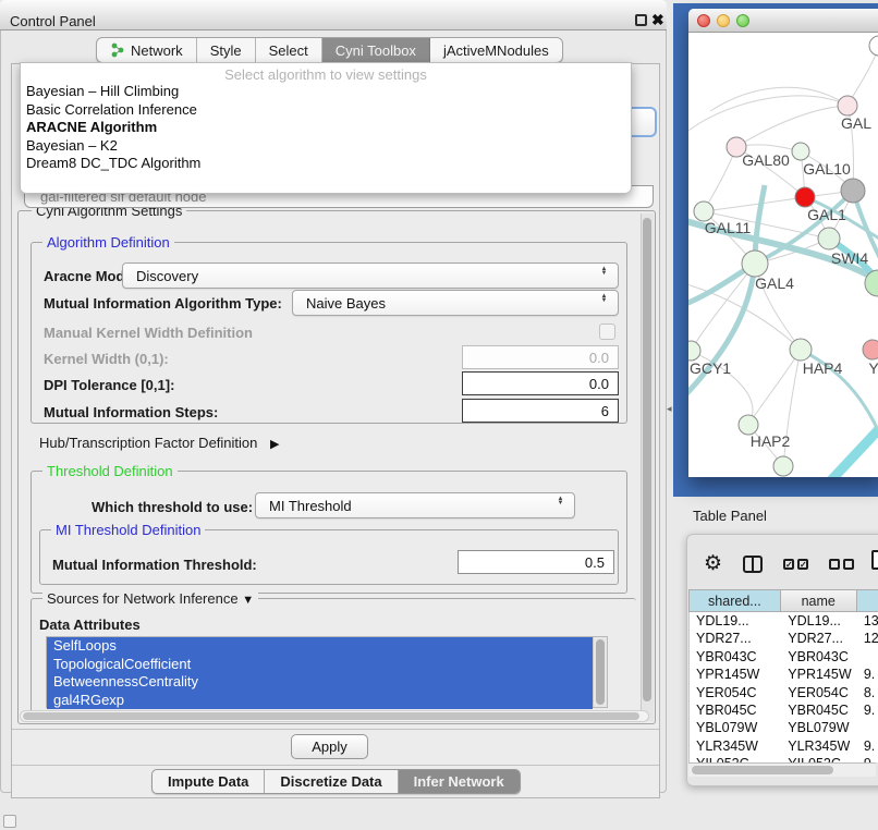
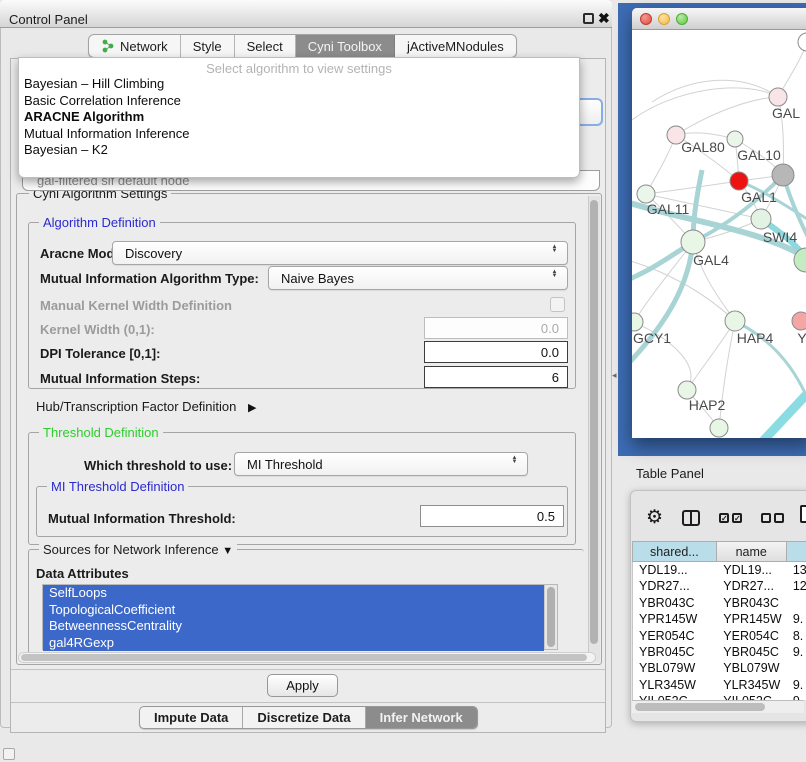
  Control Panel
  ✖
  Network
  Style
  Select
  Cyni Toolbox
  jActiveMNodules
  gal-filtered sif default node
  Select algorithm to view settings
  Bayesian – Hill Climbing
  Basic Correlation Inference
  ARACNE Algorithm
+ Mutual Information Inference
  Bayesian – K2
- Dream8 DC_TDC Algorithm
  Cyni Algorithm Settings
  Algorithm Definition
  Aracne Mod
  Discovery
  Mutual Information Algorithm Type:
  Naive Bayes
  Manual Kernel Width Definition
  Kernel Width (0,1):
  0.0
  DPI Tolerance [0,1]:
  0.0
  Mutual Information Steps:
  6
  Hub/Transcription Factor Definition ▶
  Threshold Definition
  Which threshold to use:
  MI Threshold
  MI Threshold Definition
  Mutual Information Threshold:
  0.5
  Sources for Network Inference ▼
  Data Attributes
  SelfLoops
  TopologicalCoefficient
  BetweennessCentrality
  gal4RGexp
  Apply
  Impute Data
  Discretize Data
  Infer Network
  ◂
  GAL
  GAL80
  GAL10
  GAL1
  GAL11
  SWI4
  GAL4
  GCY1
  HAP4
  Y
  HAP2
  Table Panel
  ⚙
  ✓
  ✓
  shared...
  name
  YDL19...
  YDL19...
  13
  YDR27...
  YDR27...
  12
  YBR043C
  YBR043C
  YPR145W
  YPR145W
  9.
  YER054C
  YER054C
  8.
  YBR045C
  YBR045C
  9.
  YBL079W
  YBL079W
  YLR345W
  YLR345W
  9.
